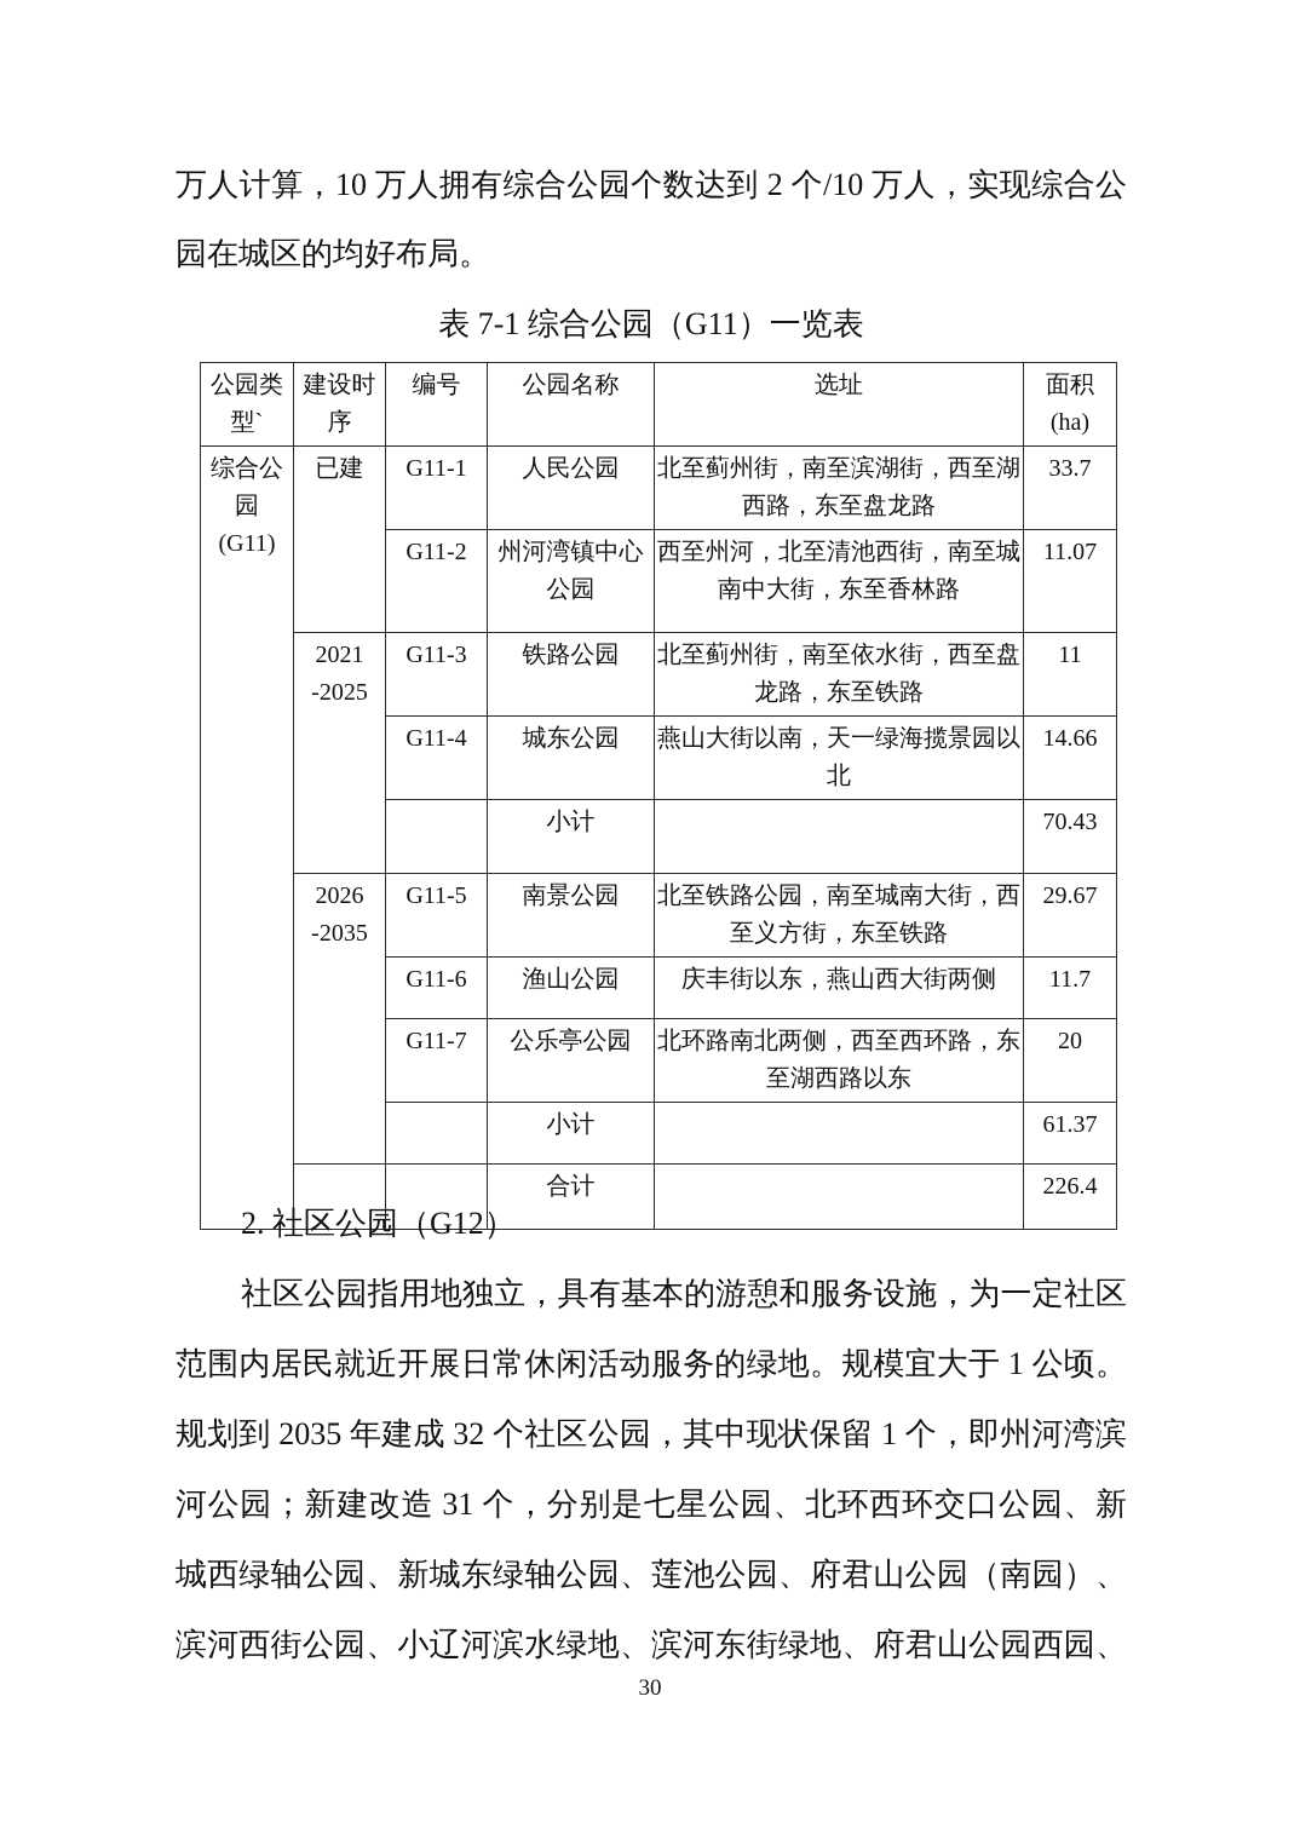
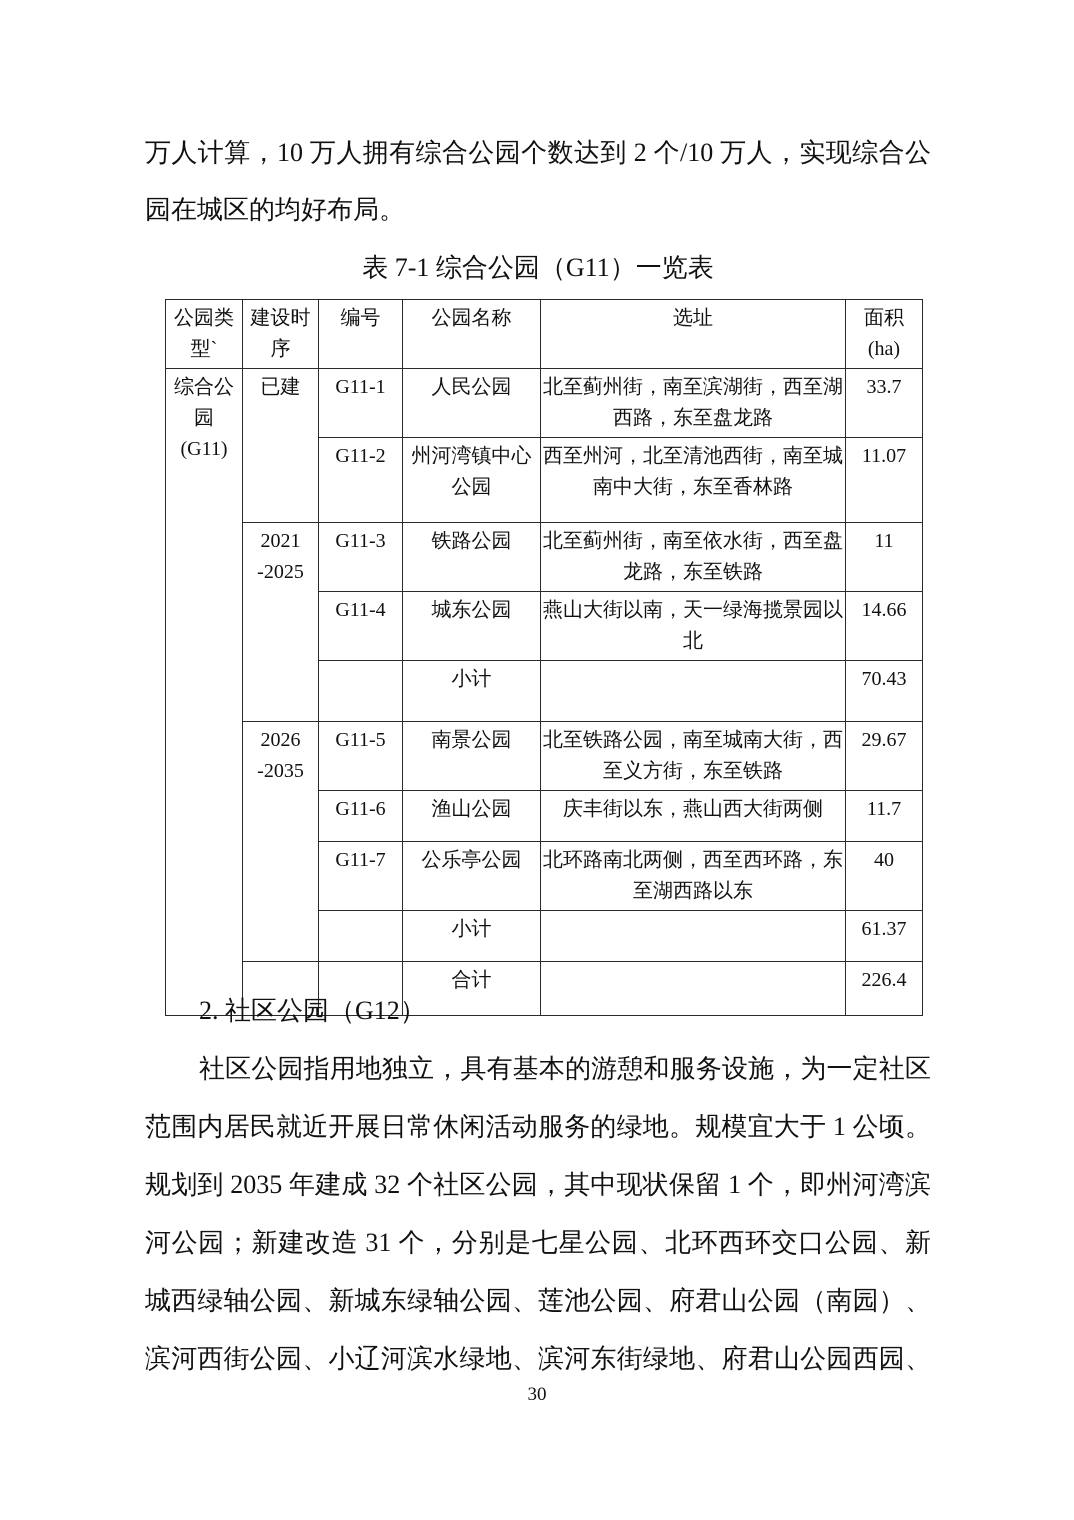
  万人计算，10 万人拥有综合公园个数达到 2 个/10 万人，实现综合公
  园在城区的均好布局。
  表 7-1 综合公园（G11）一览表
  公园类 型`	建设时 序	编号	公园名称	选址	面积 (ha)
  综合公 园 (G11)	已建	G11-1	人民公园	北至蓟州街，南至滨湖街，西至湖西路，东至盘龙路	33.7
  G11-2	州河湾镇中心公园	西至州河，北至清池西街，南至城南中大街，东至香林路	11.07
  2021 -2025	G11-3	铁路公园	北至蓟州街，南至依水街，西至盘龙路，东至铁路	11
  G11-4	城东公园	燕山大街以南，天一绿海揽景园以北	14.66
  	小计		70.43
  2026 -2035	G11-5	南景公园	北至铁路公园，南至城南大街，西至义方街，东至铁路	29.67
  G11-6	渔山公园	庆丰街以东，燕山西大街两侧	11.7
- G11-7	公乐亭公园	北环路南北两侧，西至西环路，东至湖西路以东	20
+ G11-7	公乐亭公园	北环路南北两侧，西至西环路，东至湖西路以东	40
  	小计		61.37
  		合计		226.4
  2. 社区公园（G12）
  社区公园指用地独立，具有基本的游憩和服务设施，为一定社区
  范围内居民就近开展日常休闲活动服务的绿地。规模宜大于 1 公顷。
  规划到 2035 年建成 32 个社区公园，其中现状保留 1 个，即州河湾滨
  河公园；新建改造 31 个，分别是七星公园、北环西环交口公园、新
  城西绿轴公园、新城东绿轴公园、莲池公园、府君山公园（南园）、
  滨河西街公园、小辽河滨水绿地、滨河东街绿地、府君山公园西园、
  30
